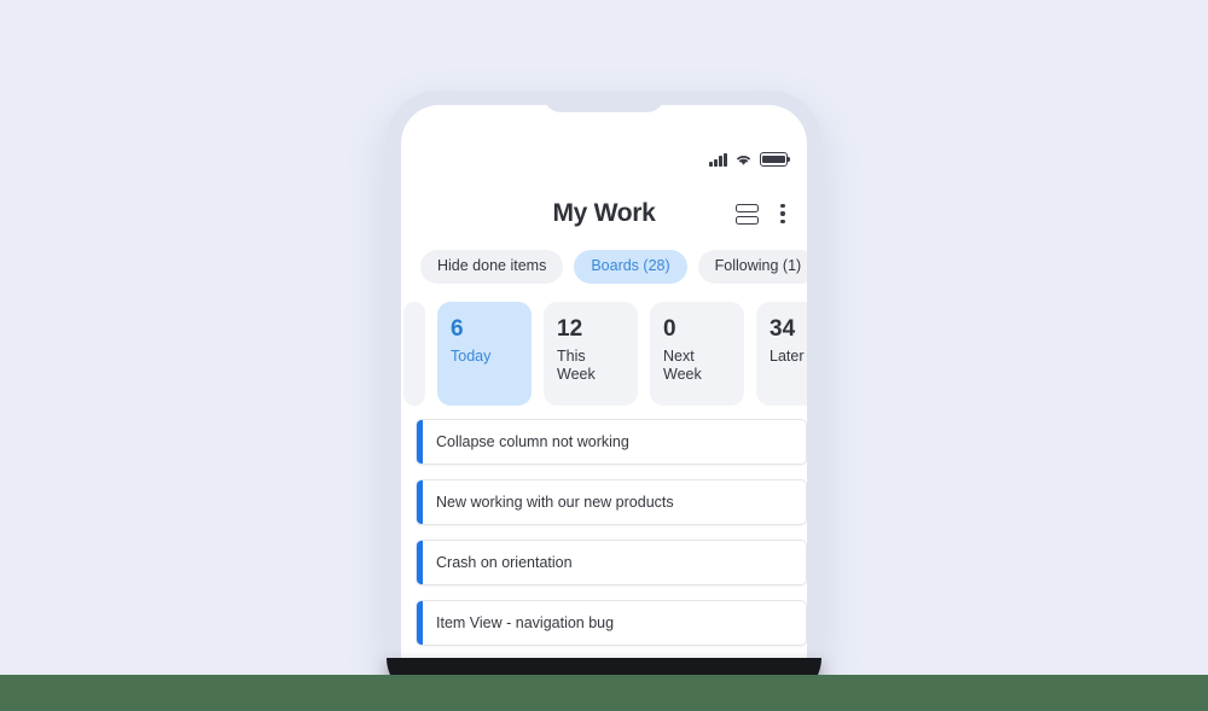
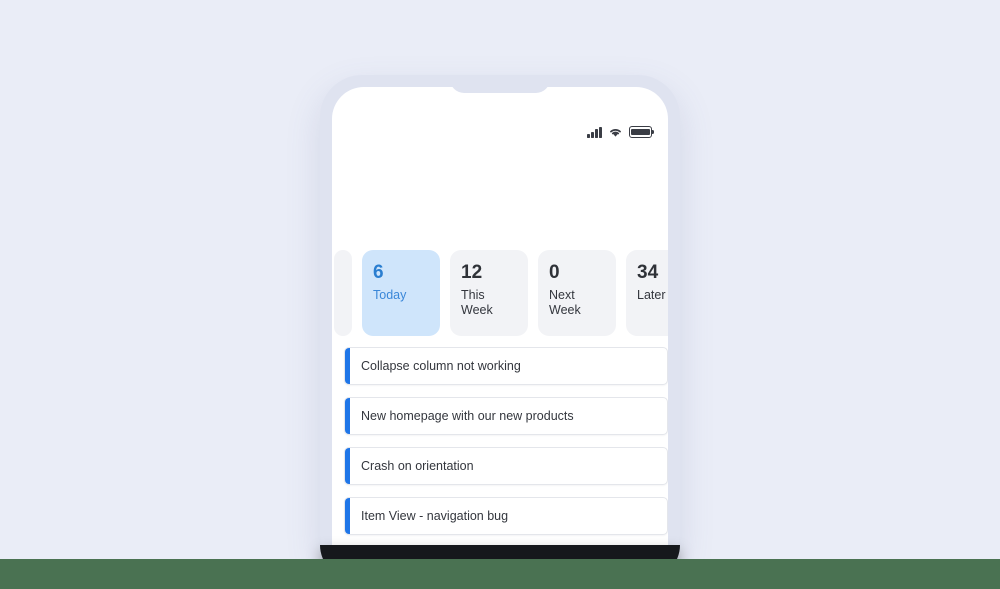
- My Work
- Hide done items
- Boards (28)
- Following (1)
  6
  Today
  12
  This Week
  0
  Next Week
  34
  Later
  Collapse column not working
- New working with our new products
+ New homepage with our new products
  Crash on orientation
  Item View - navigation bug
